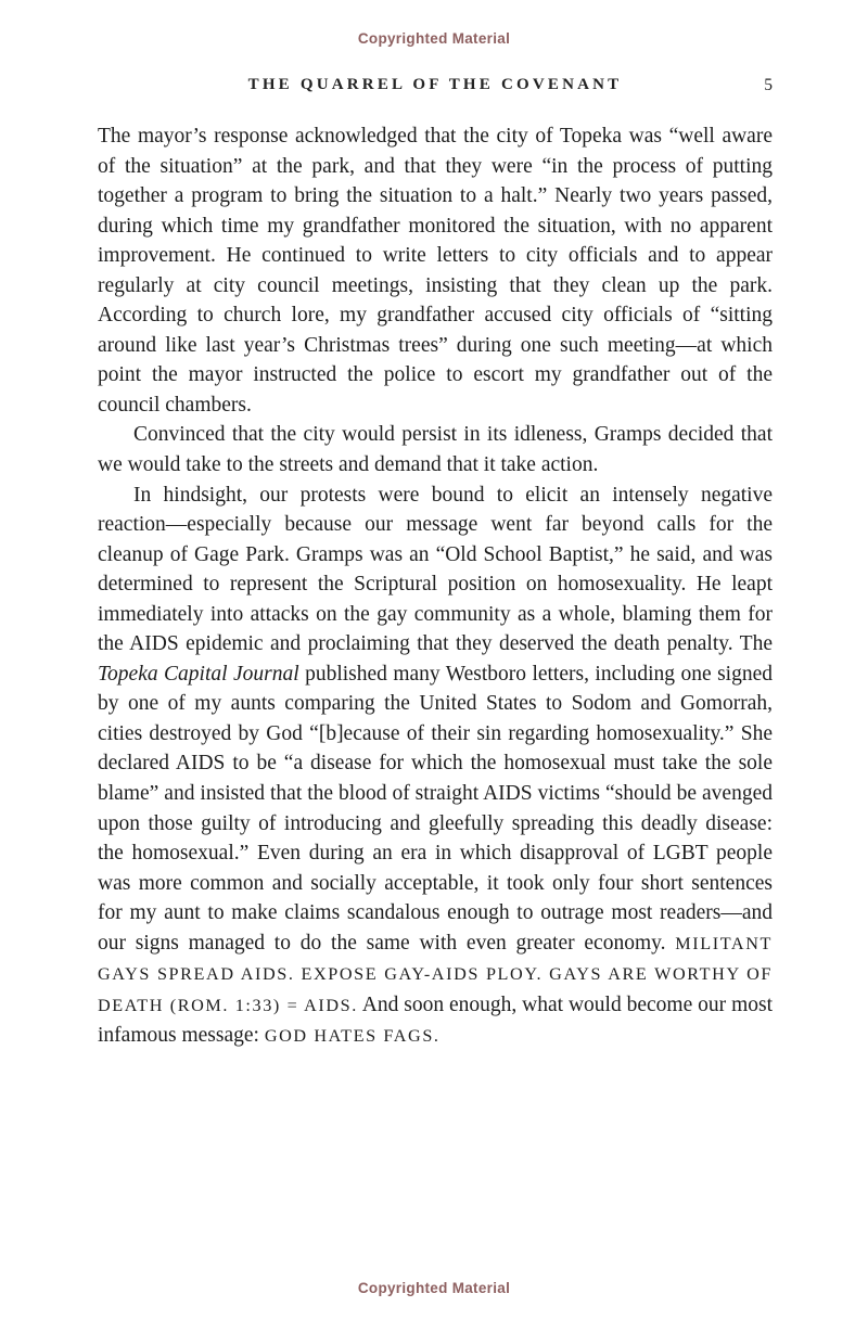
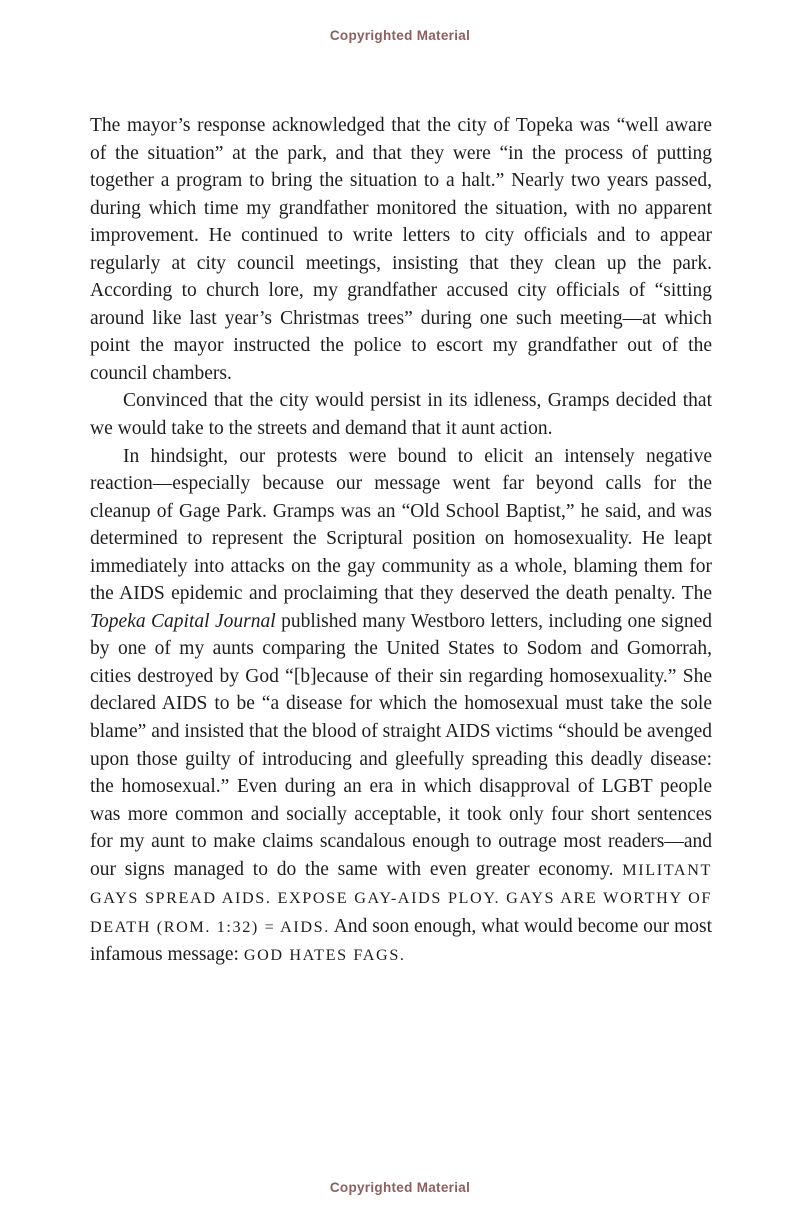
  Copyrighted Material
- THE QUARREL OF THE COVENANT
- 5
  The mayor’s response acknowledged that the city of Topeka was “well aware of the situation” at the park, and that they were “in the process of putting together a program to bring the situation to a halt.” Nearly two years passed, during which time my grandfather monitored the situation, with no apparent improvement. He continued to write letters to city officials and to appear regularly at city council meetings, insisting that they clean up the park. According to church lore, my grandfather accused city officials of “sitting around like last year’s Christmas trees” during one such meeting—at which point the mayor instructed the police to escort my grandfather out of the council chambers.
- Convinced that the city would persist in its idleness, Gramps decided that we would take to the streets and demand that it take action.
+ Convinced that the city would persist in its idleness, Gramps decided that we would take to the streets and demand that it aunt action.
- In hindsight, our protests were bound to elicit an intensely negative reaction—especially because our message went far beyond calls for the cleanup of Gage Park. Gramps was an “Old School Baptist,” he said, and was determined to represent the Scriptural position on homosexuality. He leapt immediately into attacks on the gay community as a whole, blaming them for the AIDS epidemic and proclaiming that they deserved the death penalty. The Topeka Capital Journal published many Westboro letters, including one signed by one of my aunts comparing the United States to Sodom and Gomorrah, cities destroyed by God “[b]ecause of their sin regarding homosexuality.” She declared AIDS to be “a disease for which the homosexual must take the sole blame” and insisted that the blood of straight AIDS victims “should be avenged upon those guilty of introducing and gleefully spreading this deadly disease: the homosexual.” Even during an era in which disapproval of LGBT people was more common and socially acceptable, it took only four short sentences for my aunt to make claims scandalous enough to outrage most readers—and our signs managed to do the same with even greater economy. MILITANT GAYS SPREAD AIDS. EXPOSE GAY-AIDS PLOY. GAYS ARE WORTHY OF DEATH (ROM. 1:33) = AIDS. And soon enough, what would become our most infamous message: GOD HATES FAGS.
+ In hindsight, our protests were bound to elicit an intensely negative reaction—especially because our message went far beyond calls for the cleanup of Gage Park. Gramps was an “Old School Baptist,” he said, and was determined to represent the Scriptural position on homosexuality. He leapt immediately into attacks on the gay community as a whole, blaming them for the AIDS epidemic and proclaiming that they deserved the death penalty. The Topeka Capital Journal published many Westboro letters, including one signed by one of my aunts comparing the United States to Sodom and Gomorrah, cities destroyed by God “[b]ecause of their sin regarding homosexuality.” She declared AIDS to be “a disease for which the homosexual must take the sole blame” and insisted that the blood of straight AIDS victims “should be avenged upon those guilty of introducing and gleefully spreading this deadly disease: the homosexual.” Even during an era in which disapproval of LGBT people was more common and socially acceptable, it took only four short sentences for my aunt to make claims scandalous enough to outrage most readers—and our signs managed to do the same with even greater economy. MILITANT GAYS SPREAD AIDS. EXPOSE GAY-AIDS PLOY. GAYS ARE WORTHY OF DEATH (ROM. 1:32) = AIDS. And soon enough, what would become our most infamous message: GOD HATES FAGS.
  Copyrighted Material
